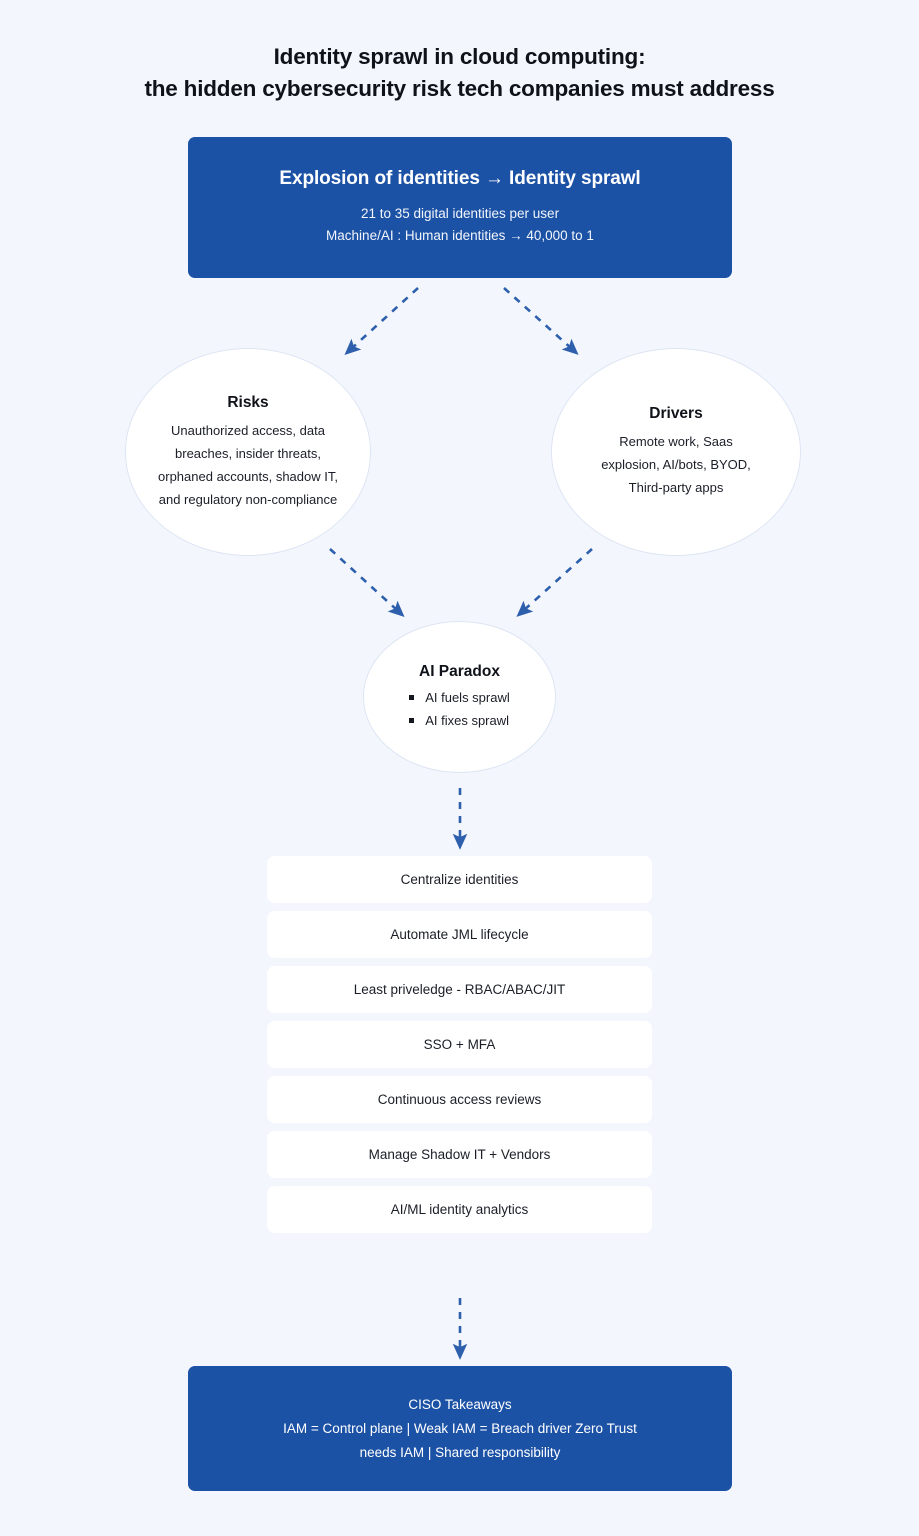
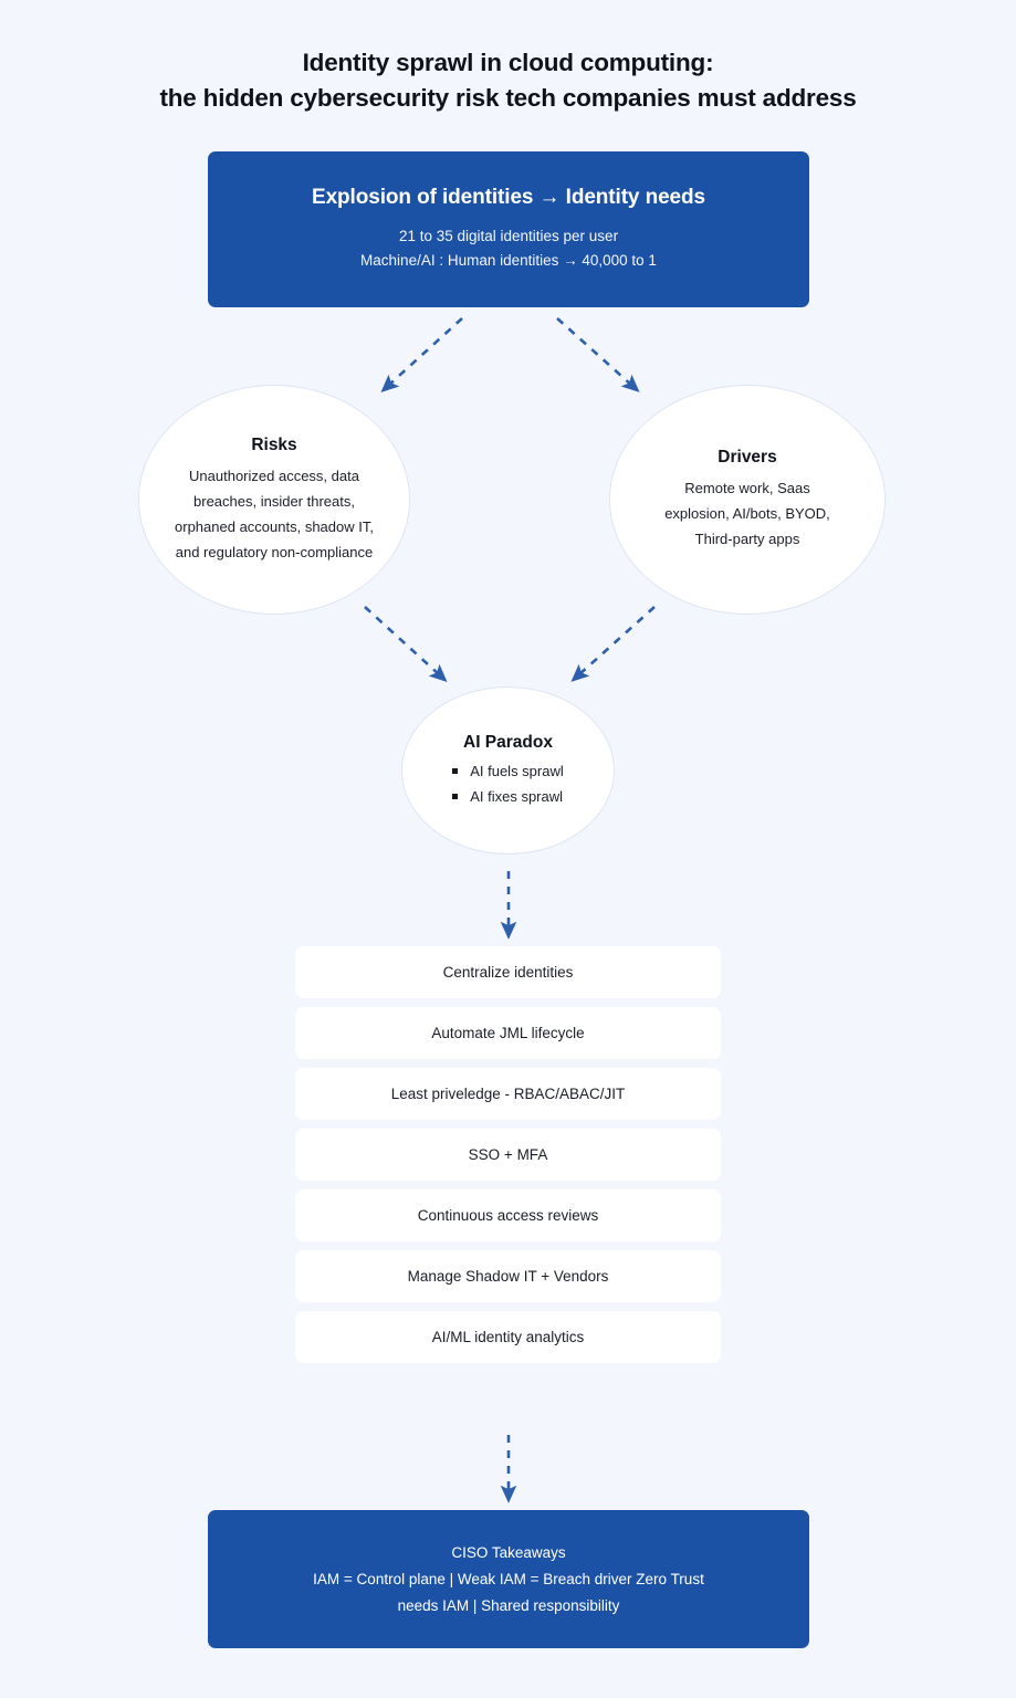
  Identity sprawl in cloud computing:
  the hidden cybersecurity risk tech companies must address
- Explosion of identities → Identity sprawl
+ Explosion of identities → Identity needs
  21 to 35 digital identities per user
  Machine/AI : Human identities → 40,000 to 1
  Risks
  Unauthorized access, data breaches, insider threats, orphaned accounts, shadow IT, and regulatory non-compliance
  Drivers
  Remote work, Saas explosion, AI/bots, BYOD, Third-party apps
  AI Paradox
  AI fuels sprawl
  AI fixes sprawl
  Centralize identities
  Automate JML lifecycle
  Least priveledge - RBAC/ABAC/JIT
  SSO + MFA
  Continuous access reviews
  Manage Shadow IT + Vendors
  AI/ML identity analytics
  CISO Takeaways
  IAM = Control plane | Weak IAM = Breach driver Zero Trust
  needs IAM | Shared responsibility
